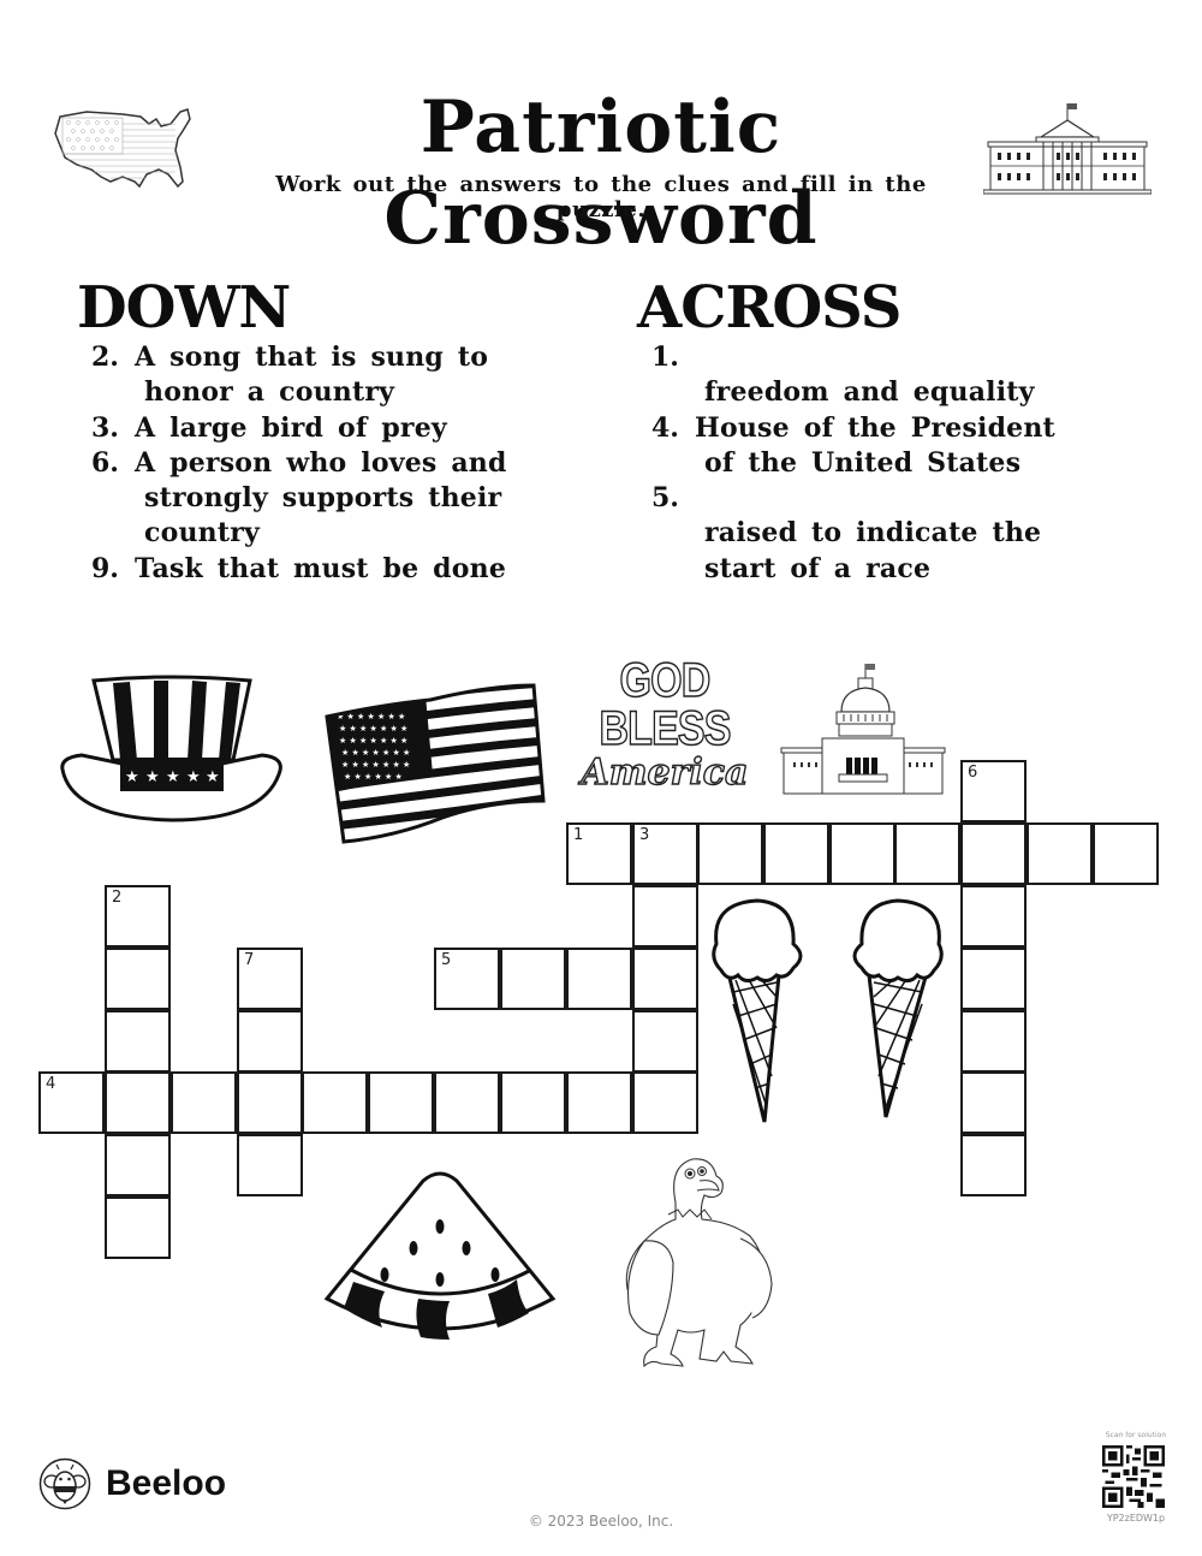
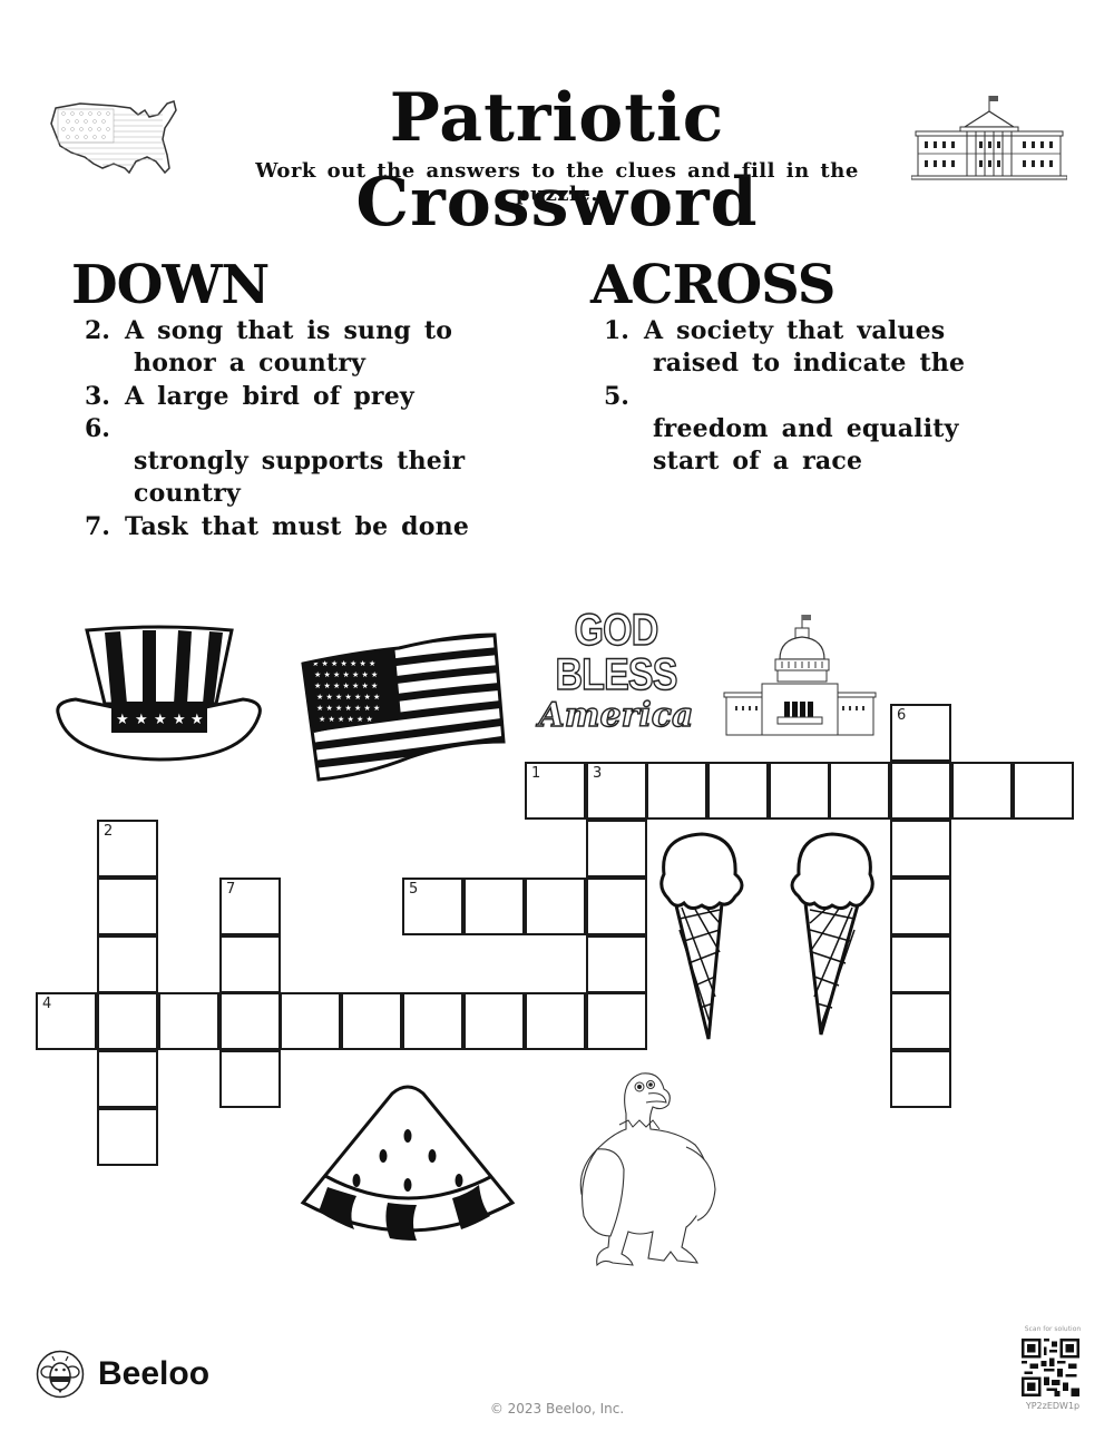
  Patriotic Crossword
  Work out the answers to the clues and fill in the puzzle.
  DOWN
  2.
  A song that is sung to
  honor a country
  3.
  A large bird of prey
  6.
- A person who loves and
  strongly supports their
  country
- 9.
+ 7.
  Task that must be done
  ACROSS
  1.
+ A society that values
- freedom and equality
+ raised to indicate the
- 4.
- House of the President
- of the United States
  5.
- raised to indicate the
+ freedom and equality
  start of a race
  ★
  ★
  ★
  ★
  ★
  ★ ★ ★ ★ ★ ★ ★
  ★ ★ ★ ★ ★ ★ ★
  ★ ★ ★ ★ ★ ★ ★
  ★ ★ ★ ★ ★ ★ ★
  ★ ★ ★ ★ ★ ★ ★
  ★ ★ ★ ★ ★ ★
  GOD
  BLESS
  America
  1
  3
  6
  5
  4
  2
  7
  Beeloo
  © 2023 Beeloo, Inc.
  YP2zEDW1p
